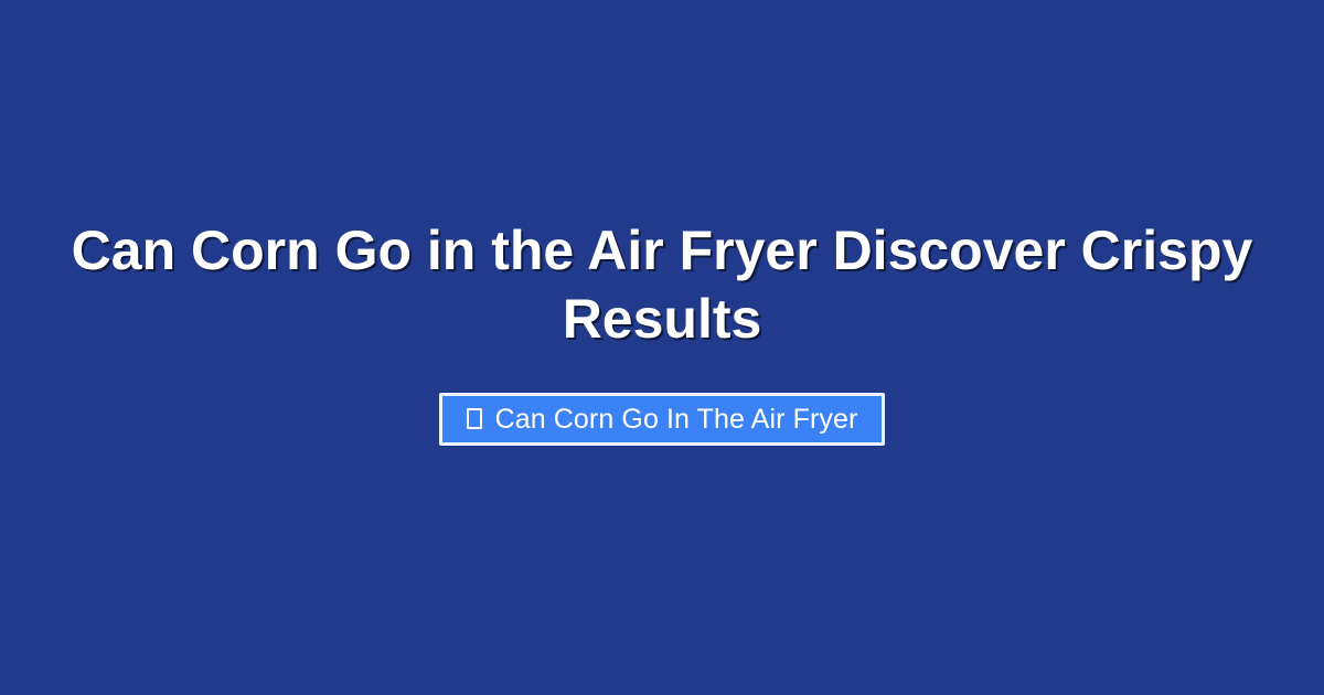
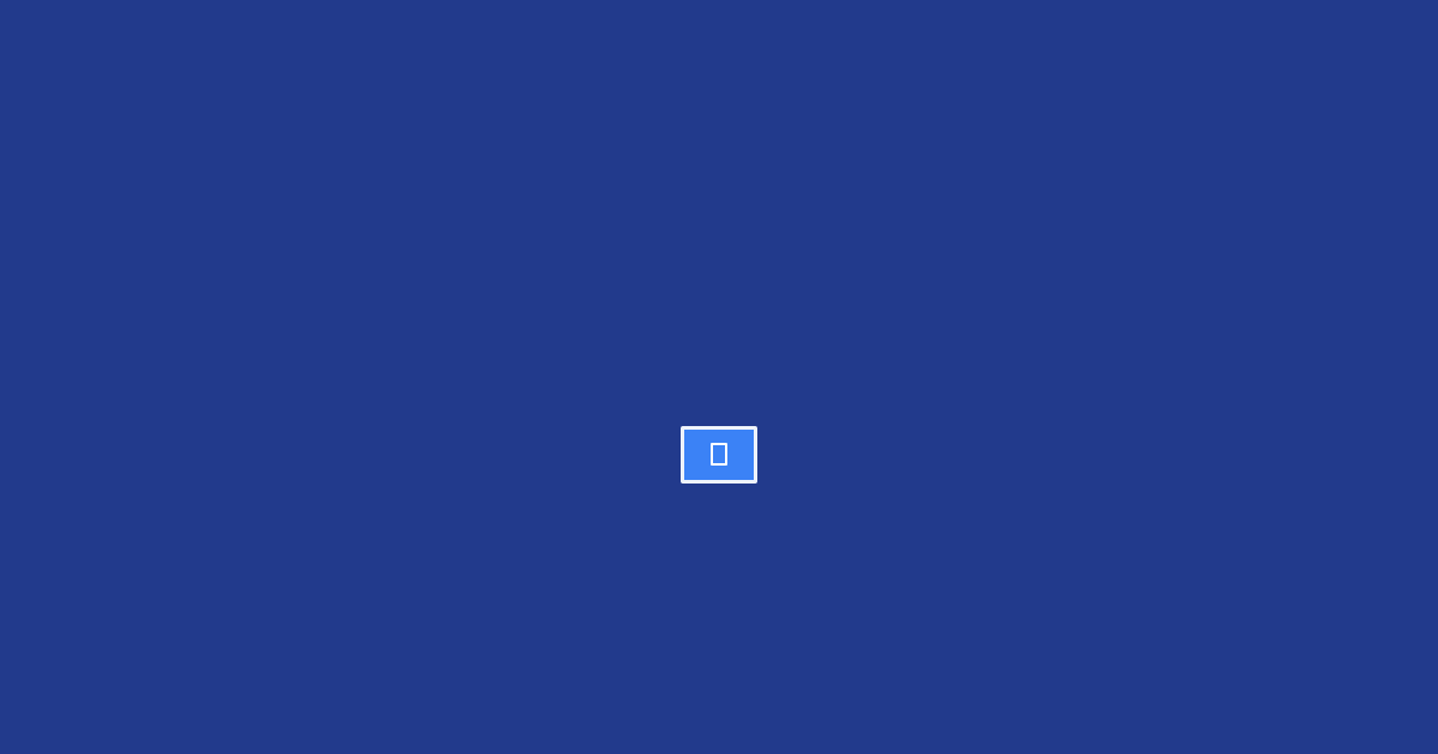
- Can Corn Go in the Air Fryer Discover Crispy Results
- Can Corn Go In The Air Fryer
